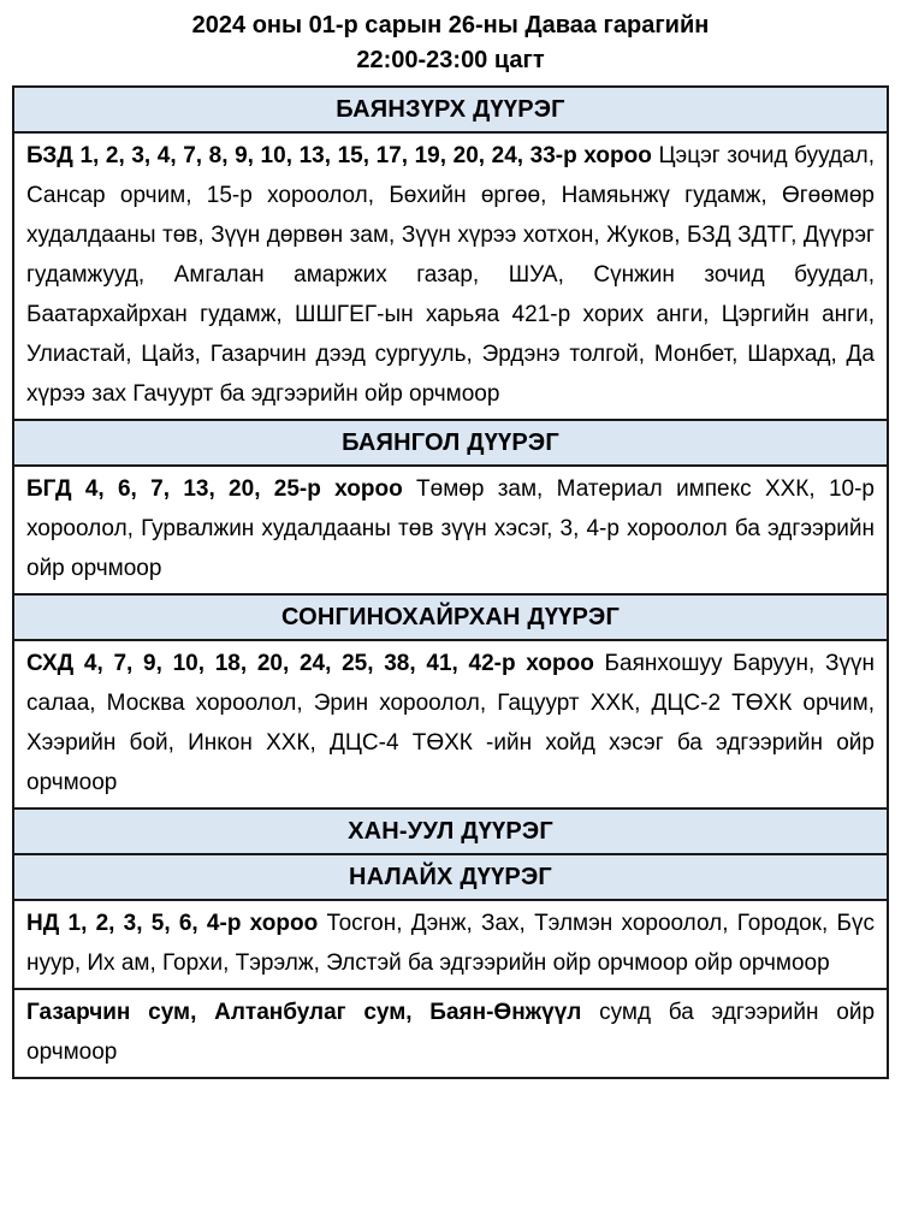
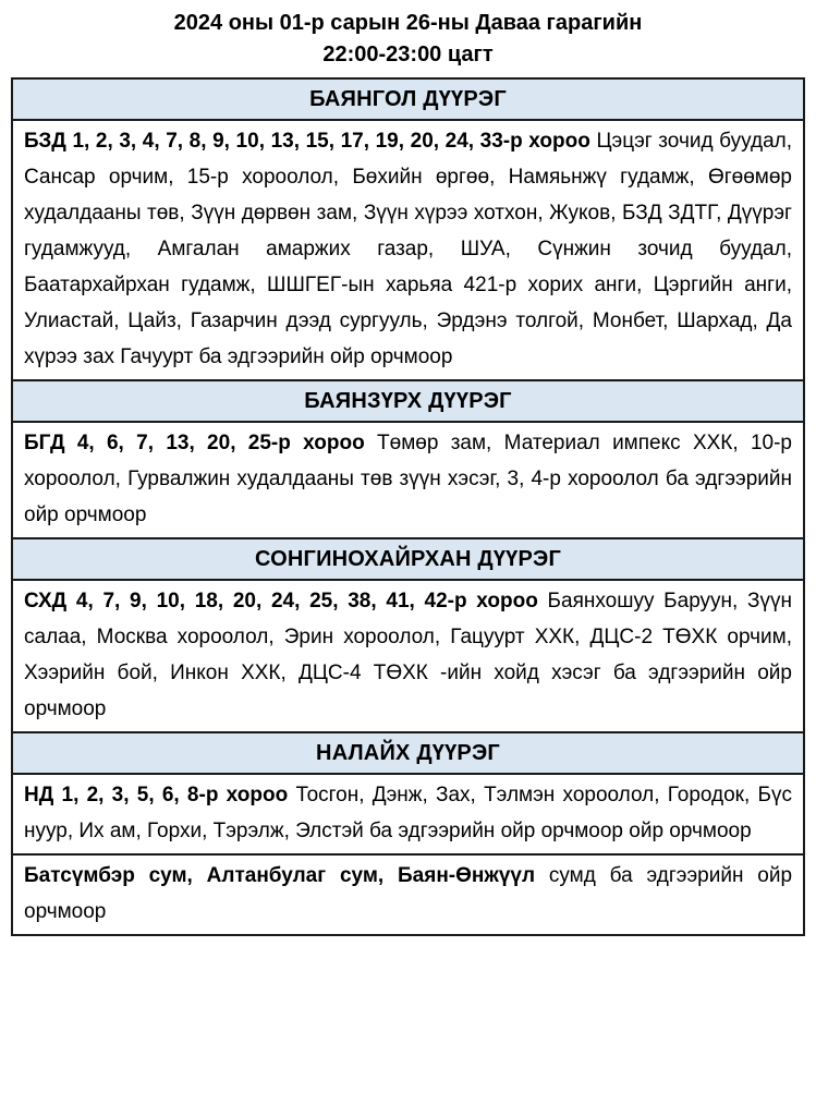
  2024 оны 01-р сарын 26-ны Даваа гарагийн
  22:00-23:00 цагт
- БАЯНЗҮРХ ДҮҮРЭГ
+ БАЯНГОЛ ДҮҮРЭГ
  БЗД 1, 2, 3, 4, 7, 8, 9, 10, 13, 15, 17, 19, 20, 24, 33-р хороо Цэцэг зочид буудал, Сансар орчим, 15-р хороолол, Бөхийн өргөө, Намяьнжү гудамж, Өгөөмөр худалдааны төв, Зүүн дөрвөн зам, Зүүн хүрээ хотхон, Жуков, БЗД ЗДТГ, Дүүрэг гудамжууд, Амгалан амаржих газар, ШУА, Сүнжин зочид буудал, Баатархайрхан гудамж, ШШГЕГ-ын харьяа 421-р хорих анги, Цэргийн анги, Улиастай, Цайз, Газарчин дээд сургууль, Эрдэнэ толгой, Монбет, Шархад, Да хүрээ зах Гачуурт ба эдгээрийн ойр орчмоор
- БАЯНГОЛ ДҮҮРЭГ
+ БАЯНЗҮРХ ДҮҮРЭГ
  БГД 4, 6, 7, 13, 20, 25-р хороо Төмөр зам, Материал импекс ХХК, 10-р хороолол, Гурвалжин худалдааны төв зүүн хэсэг, 3, 4-р хороолол ба эдгээрийн ойр орчмоор
  СОНГИНОХАЙРХАН ДҮҮРЭГ
  СХД 4, 7, 9, 10, 18, 20, 24, 25, 38, 41, 42-р хороо Баянхошуу Баруун, Зүүн салаа, Москва хороолол, Эрин хороолол, Гацуурт ХХК, ДЦС-2 ТӨХК орчим, Хээрийн бой, Инкон ХХК, ДЦС-4 ТӨХК -ийн хойд хэсэг ба эдгээрийн ойр орчмоор
- ХАН-УУЛ ДҮҮРЭГ
  НАЛАЙХ ДҮҮРЭГ
- НД 1, 2, 3, 5, 6, 4-р хороо Тосгон, Дэнж, Зах, Тэлмэн хороолол, Городок, Бүс нуур, Их ам, Горхи, Тэрэлж, Элстэй ба эдгээрийн ойр орчмоор ойр орчмоор
+ НД 1, 2, 3, 5, 6, 8-р хороо Тосгон, Дэнж, Зах, Тэлмэн хороолол, Городок, Бүс нуур, Их ам, Горхи, Тэрэлж, Элстэй ба эдгээрийн ойр орчмоор ойр орчмоор
- Газарчин сум, Алтанбулаг сум, Баян-Өнжүүл сумд ба эдгээрийн ойр орчмоор
+ Батсүмбэр сум, Алтанбулаг сум, Баян-Өнжүүл сумд ба эдгээрийн ойр орчмоор
